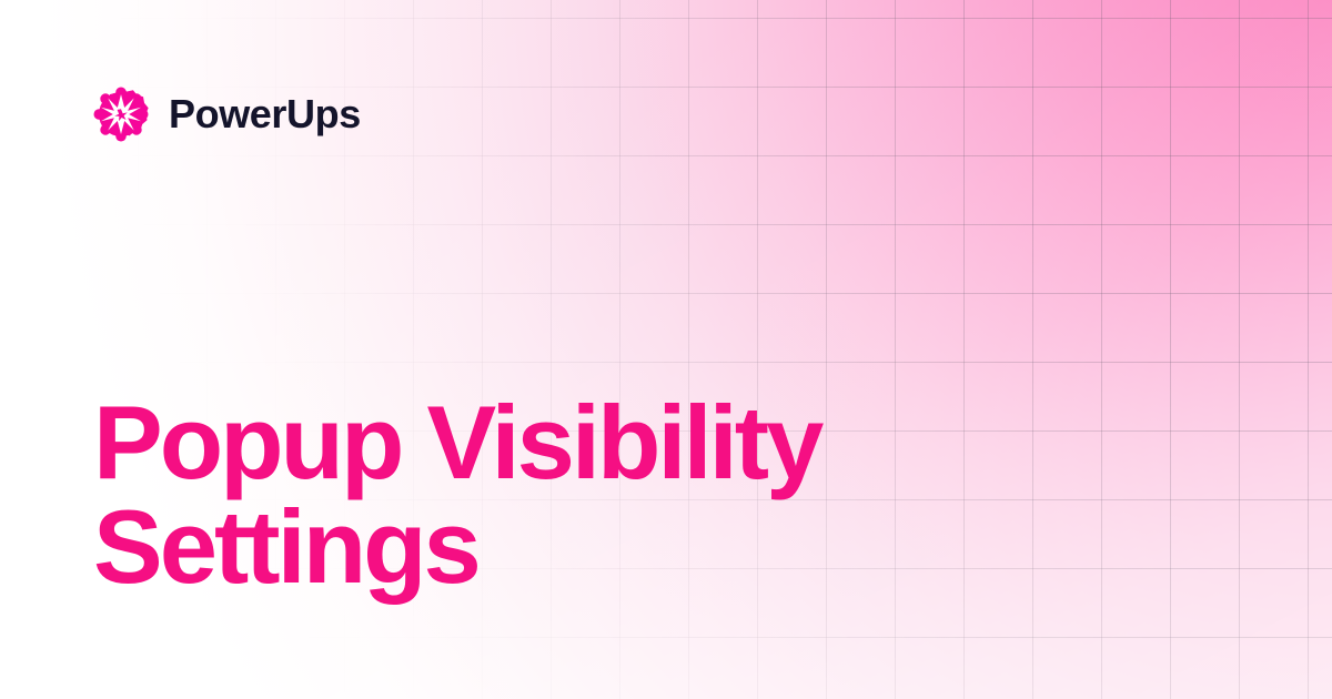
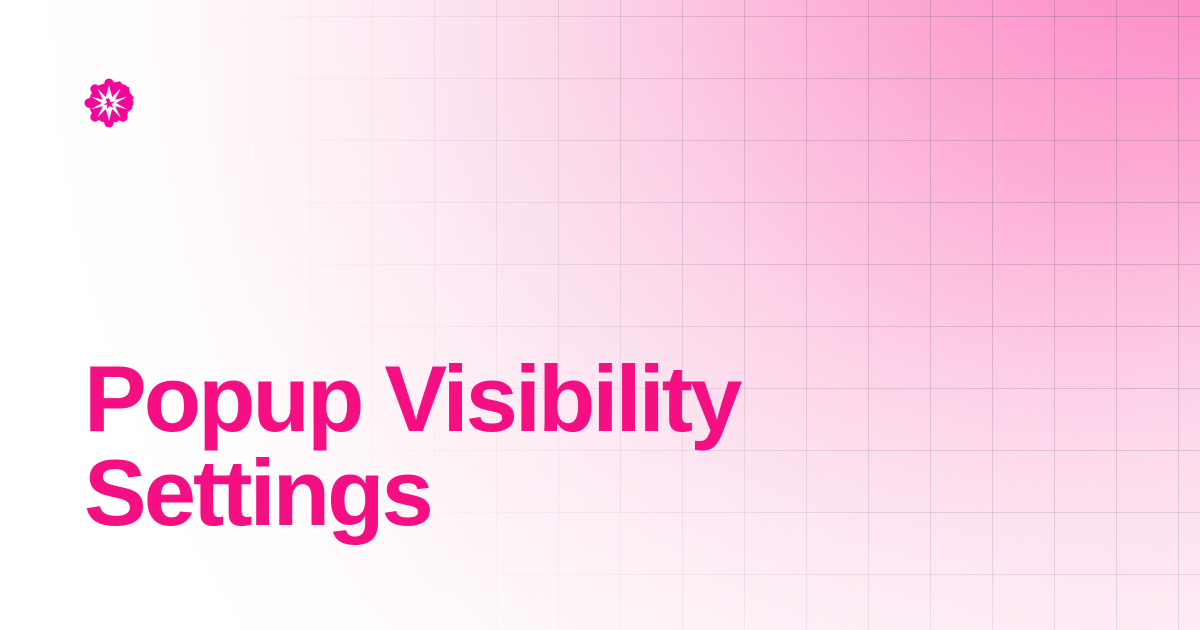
- PowerUps
  Popup Visibility
  Settings
